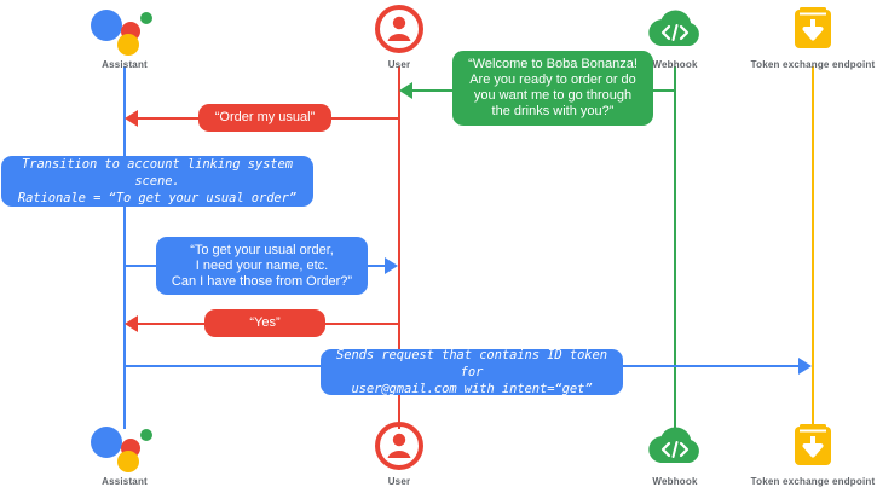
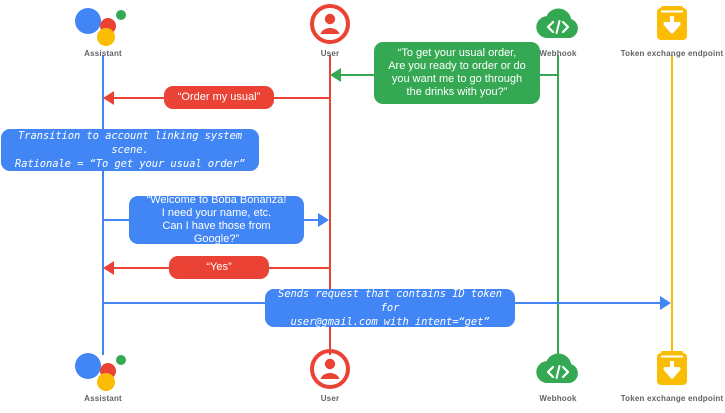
  Assistant
  User
  Webhook
  Token exchange endpoint
- “Welcome to Boba Bonanza!
+ “To get your usual order,
  Are you ready to order or do
  you want me to go through
  the drinks with you?”
  “Order my usual”
  Transition to account linking system scene.
  Rationale = “To get your usual order”
- “To get your usual order,
+ “Welcome to Boba Bonanza!
  I need your name, etc.
- Can I have those from Order?”
+ Can I have those from Google?”
  “Yes”
  Sends request that contains ID token for
  user@gmail.com with intent=“get”
  Assistant
  User
  Webhook
  Token exchange endpoint
